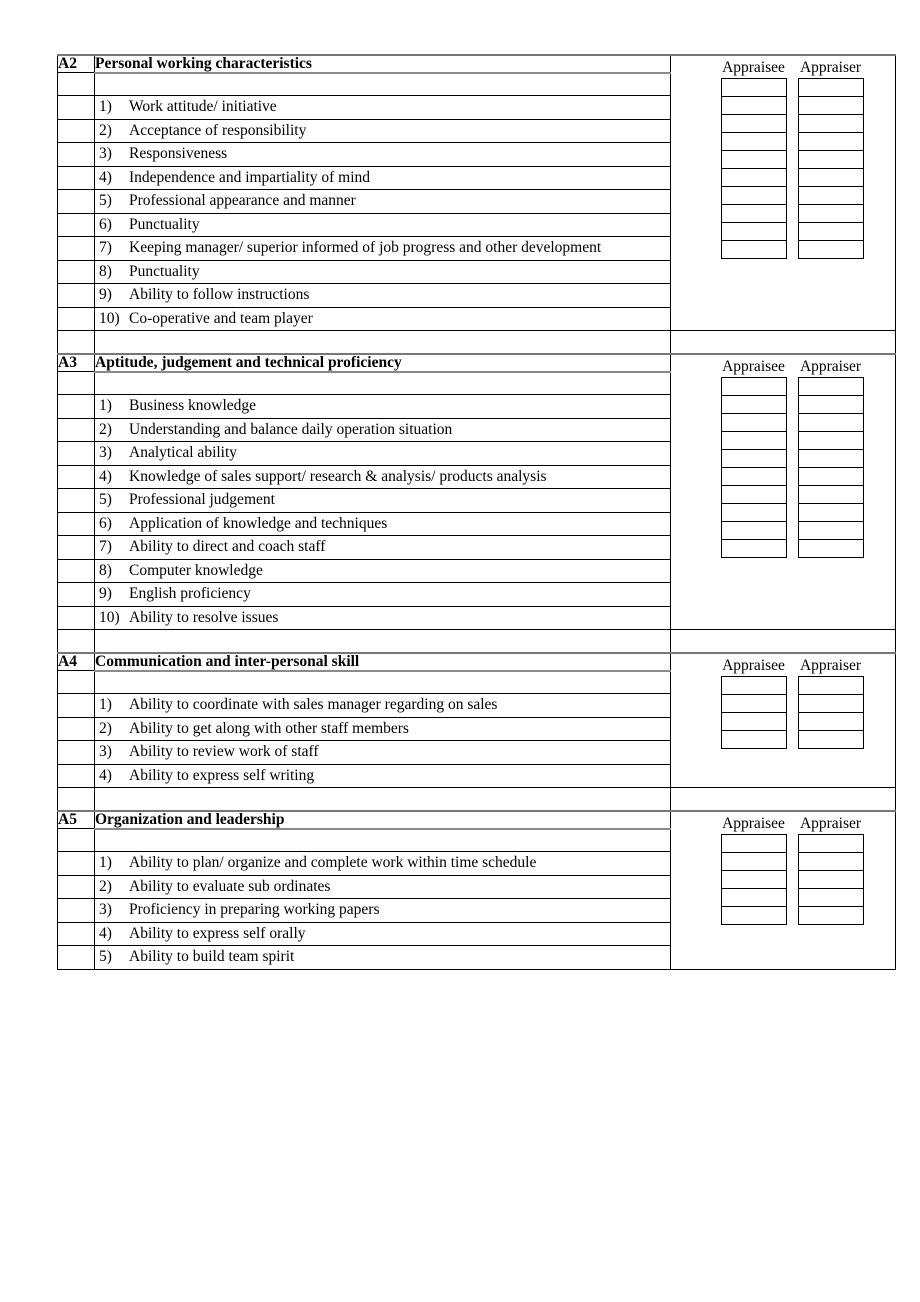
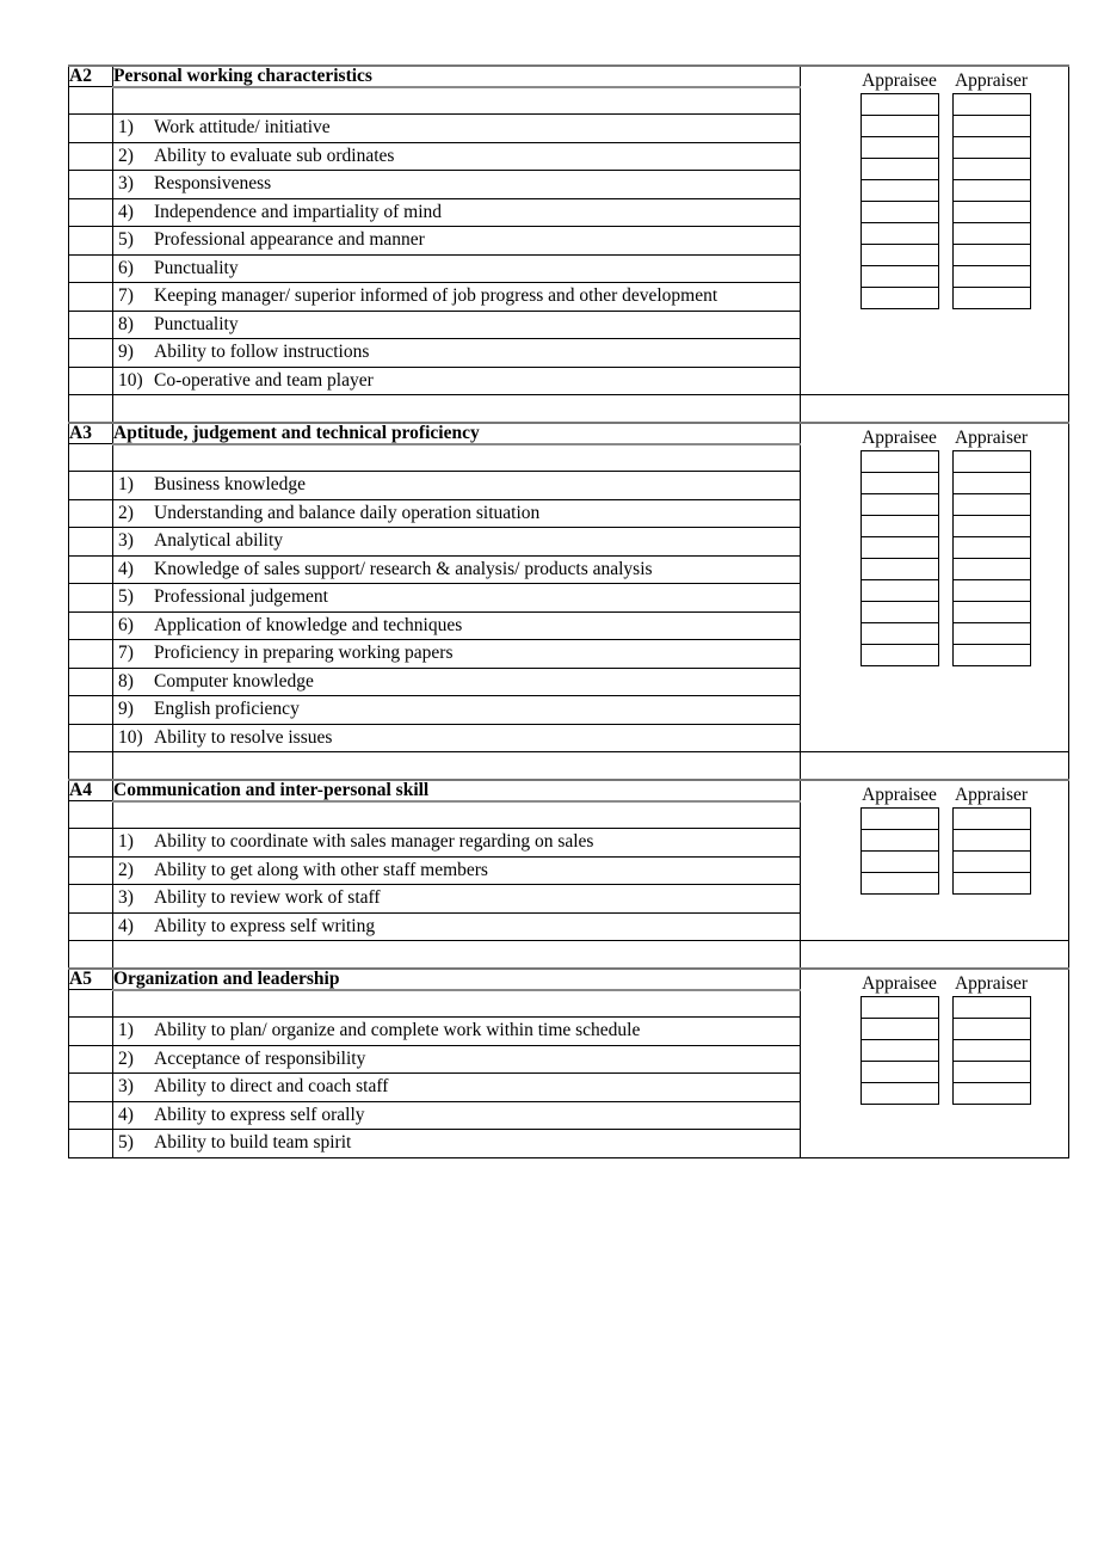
  A2	Personal working characteristics		Appraisee		Appraiser
  	1) Work attitude/ initiative
- 	2) Acceptance of responsibility
+ 	2) Ability to evaluate sub ordinates
  	3) Responsiveness
  	4) Independence and impartiality of mind
  	5) Professional appearance and manner
  	6) Punctuality
  	7) Keeping manager/ superior informed of job progress and other development
  	8) Punctuality
  	9) Ability to follow instructions
  	10) Co-operative and team player
  A3	Aptitude, judgement and technical proficiency		Appraisee		Appraiser
  	1) Business knowledge
  	2) Understanding and balance daily operation situation
  	3) Analytical ability
  	4) Knowledge of sales support/ research & analysis/ products analysis
  	5) Professional judgement
  	6) Application of knowledge and techniques
- 	7) Ability to direct and coach staff
+ 	7) Proficiency in preparing working papers
  	8) Computer knowledge
  	9) English proficiency
  	10) Ability to resolve issues
  A4	Communication and inter-personal skill		Appraisee		Appraiser
  	1) Ability to coordinate with sales manager regarding on sales
  	2) Ability to get along with other staff members
  	3) Ability to review work of staff
  	4) Ability to express self writing
  A5	Organization and leadership		Appraisee		Appraiser
  	1) Ability to plan/ organize and complete work within time schedule
- 	2) Ability to evaluate sub ordinates
+ 	2) Acceptance of responsibility
- 	3) Proficiency in preparing working papers
+ 	3) Ability to direct and coach staff
  	4) Ability to express self orally
  	5) Ability to build team spirit
